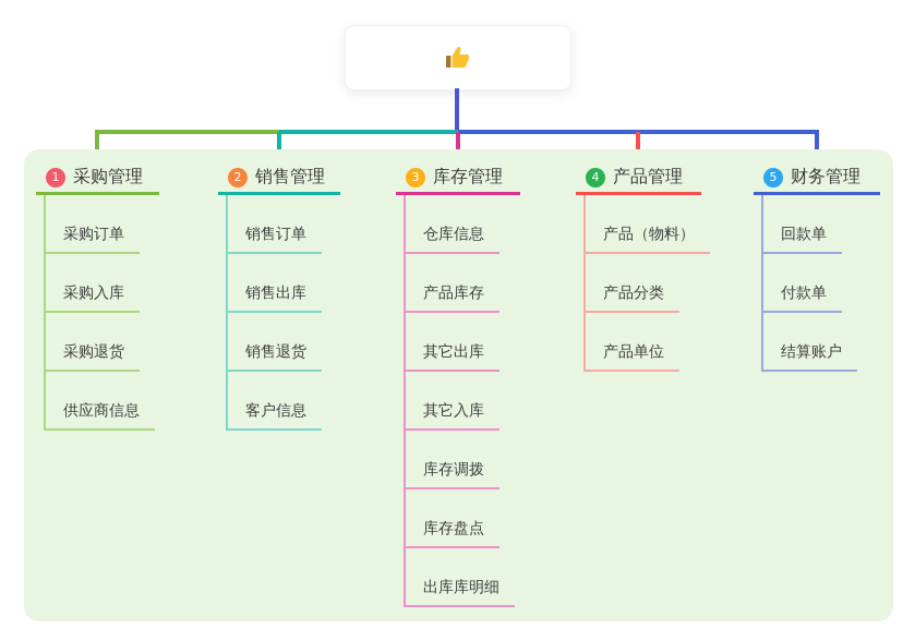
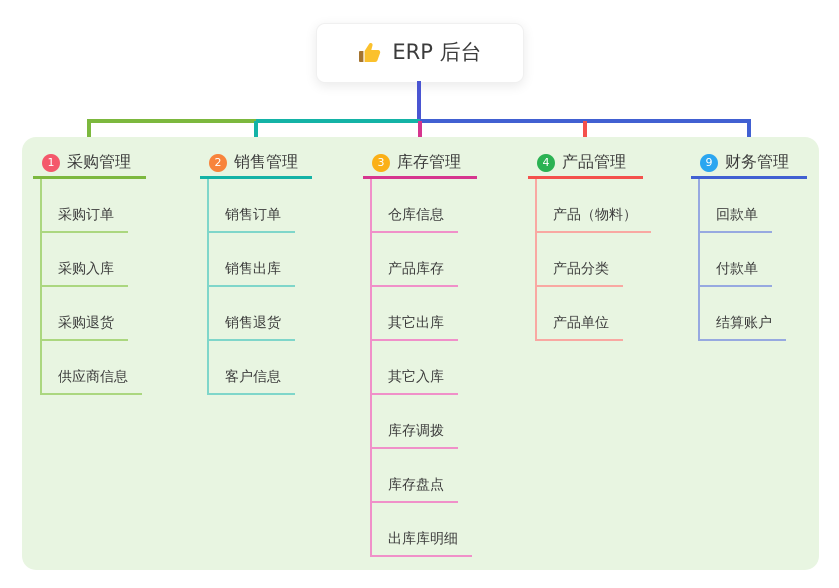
+ ERP 后台
  1
  采购管理
  采购订单
  采购入库
  采购退货
  供应商信息
  2
  销售管理
  销售订单
  销售出库
  销售退货
  客户信息
  3
  库存管理
  仓库信息
  产品库存
  其它出库
  其它入库
  库存调拨
  库存盘点
  出库库明细
  4
  产品管理
  产品（物料）
  产品分类
  产品单位
- 5
+ 9
  财务管理
  回款单
  付款单
  结算账户
